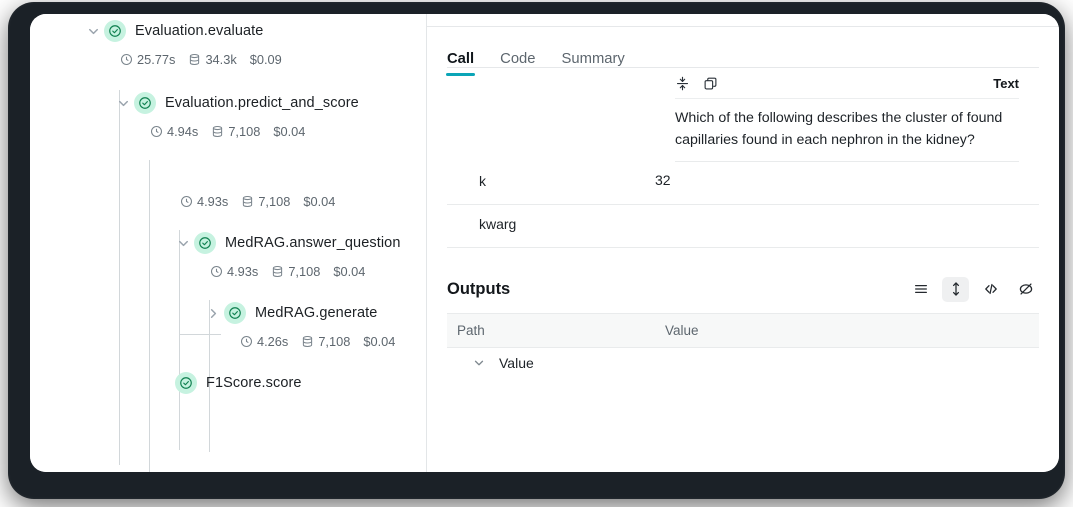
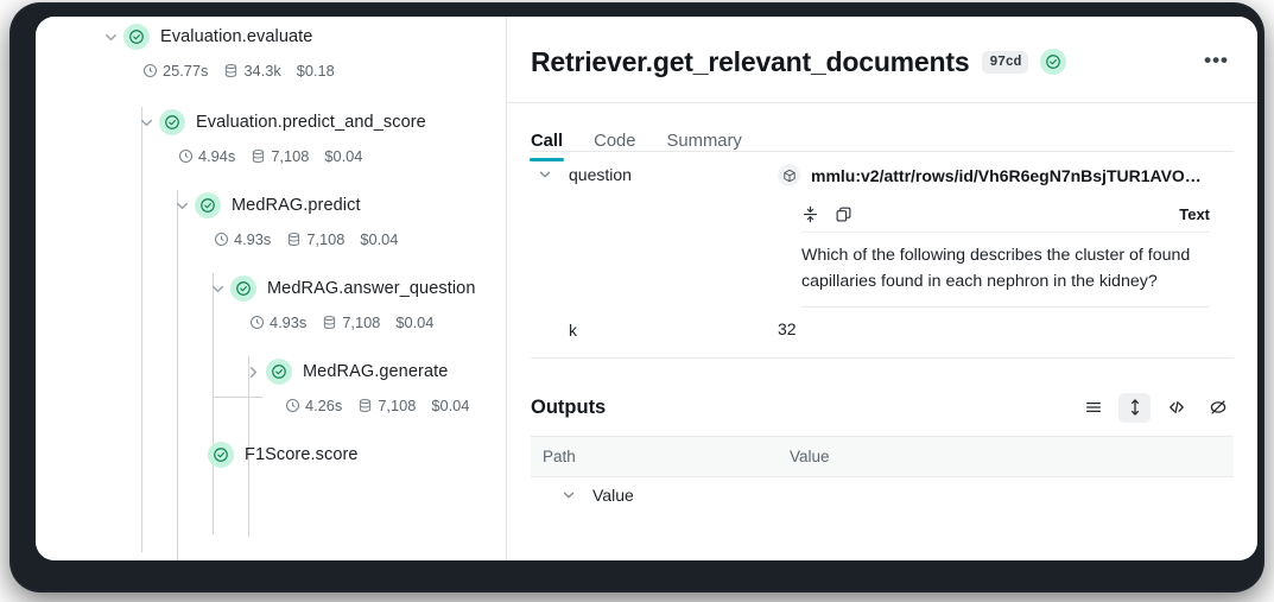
  Evaluation.evaluate
  25.77s
  34.3k
- $0.09
+ $0.18
  Evaluation.predict_and_score
  4.94s
  7,108
  $0.04
+ MedRAG.predict
  4.93s
  7,108
  $0.04
  MedRAG.answer_question
  4.93s
  7,108
  $0.04
  MedRAG.generate
  4.26s
  7,108
  $0.04
  F1Score.score
+ Retriever.get_relevant_documents
+ 97cd
+ •••
  Call
  Code
  Summary
+ question
+ mmlu:v2/attr/rows/id/Vh6R6egN7nBsjTUR1AVO…
  Text
  Which of the following describes the cluster of found capillaries found in each nephron in the kidney?
  k
  32
- kwarg
  Outputs
  Path
  Value
  Value
